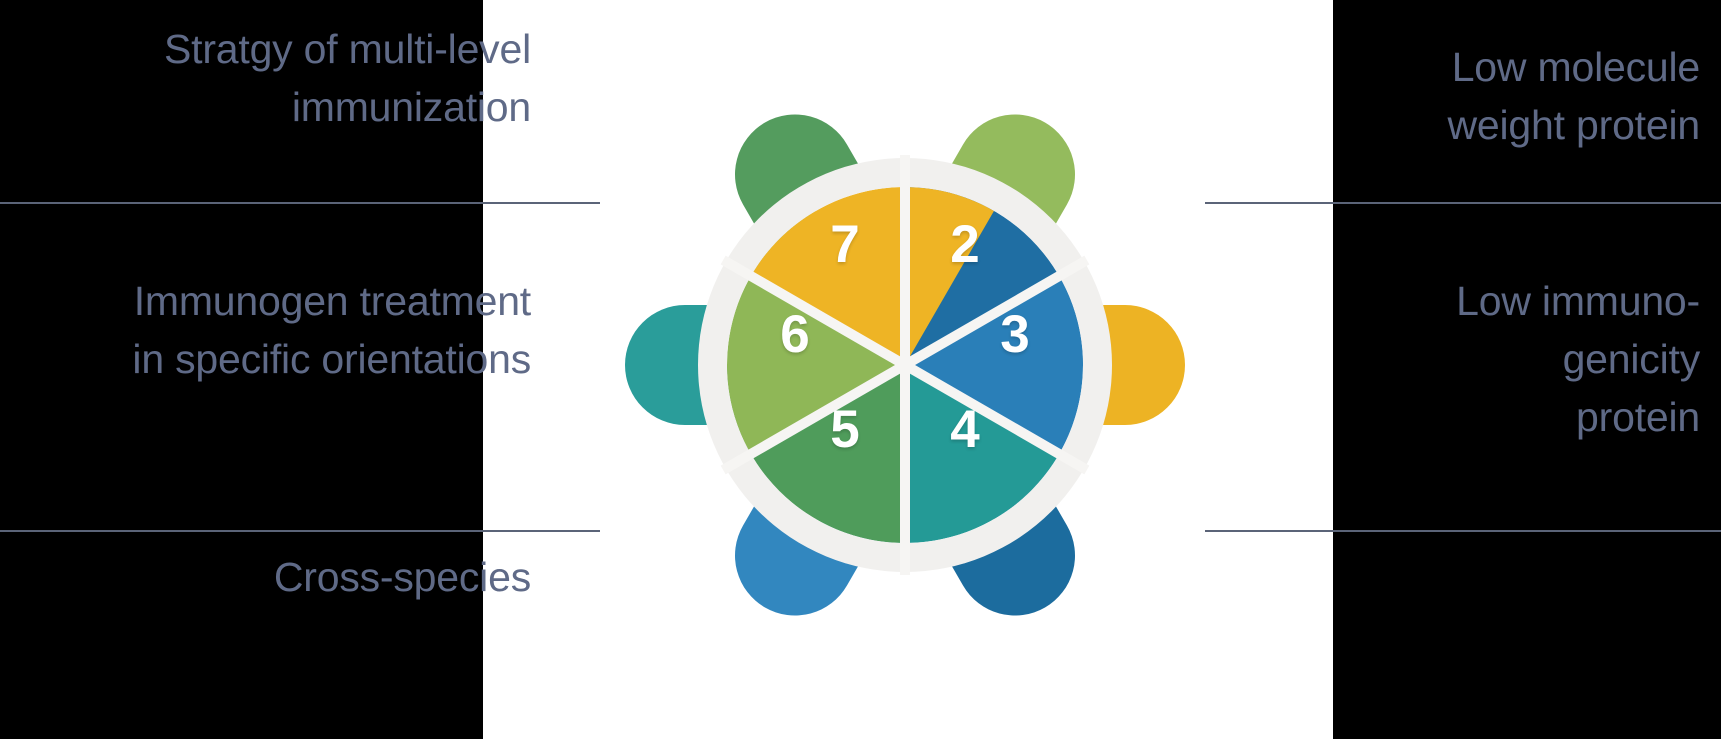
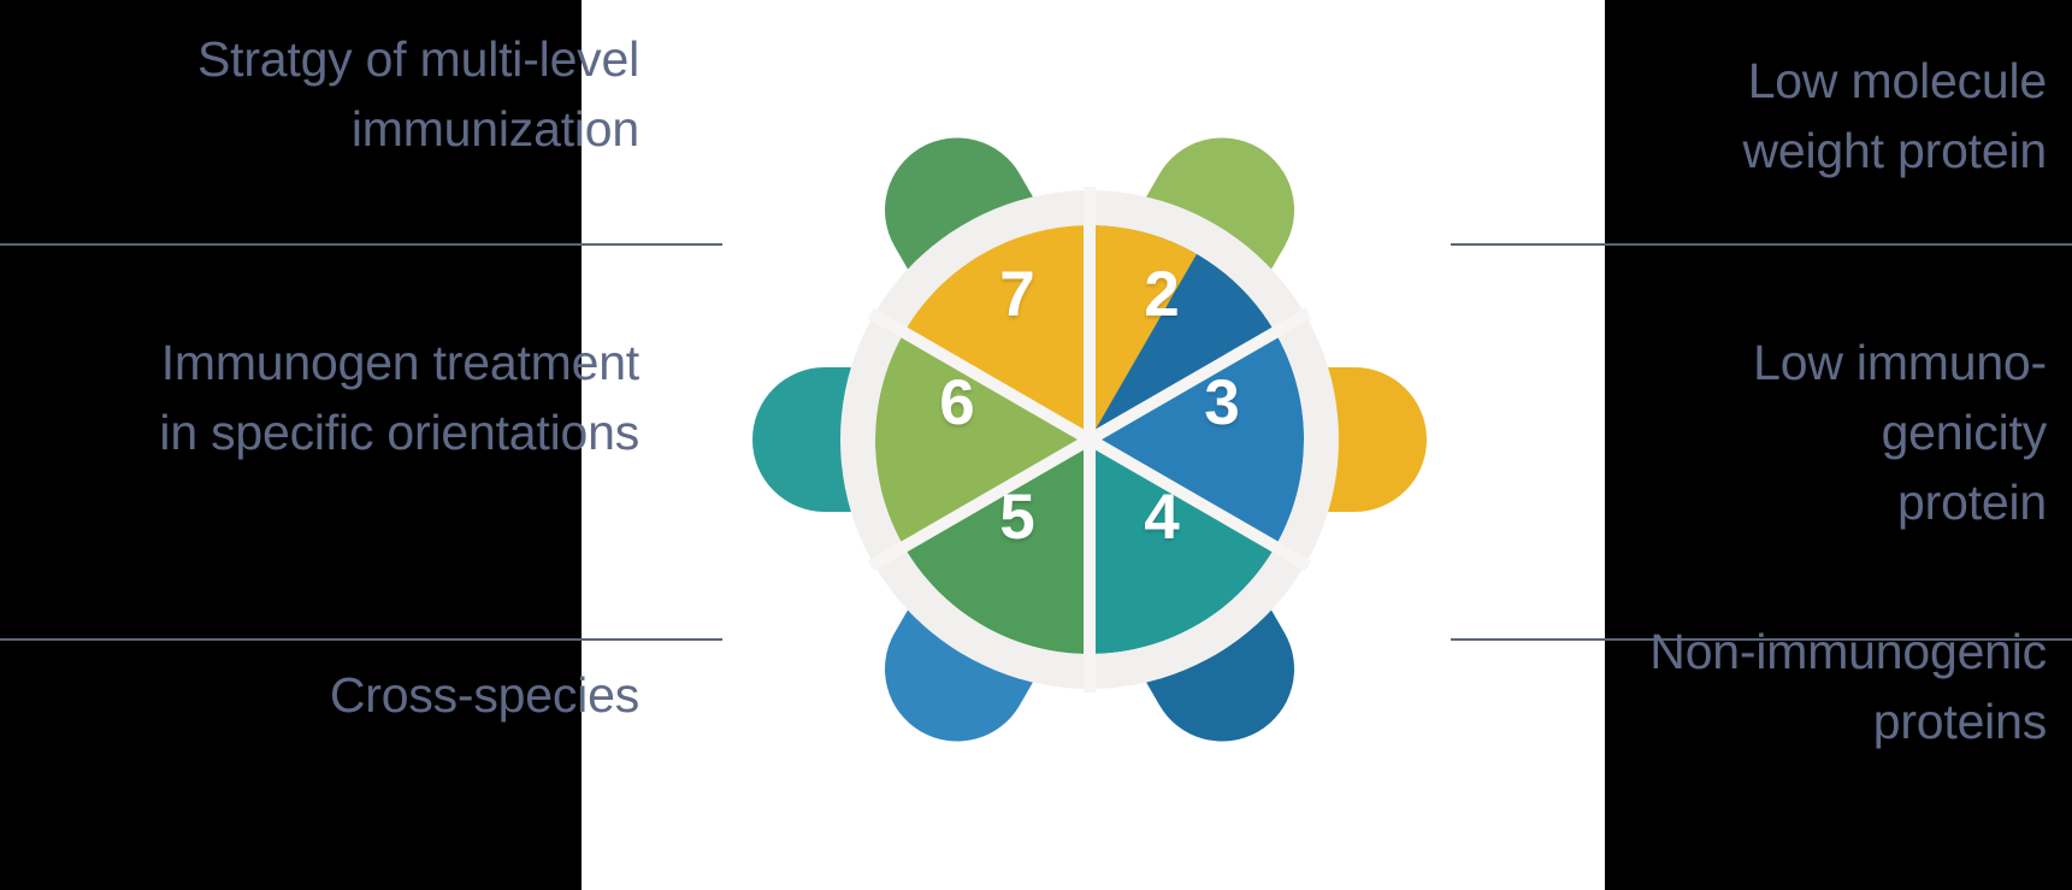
  Stratgy of multi-level
  immunization
  Immunogen treatment
  in specific orientations
  Cross-species
  Low molecule
  weight protein
  Low immuno-
  genicity
  protein
+ Non-immunogenic
+ proteins
  7
  2
  3
  4
  5
  6
